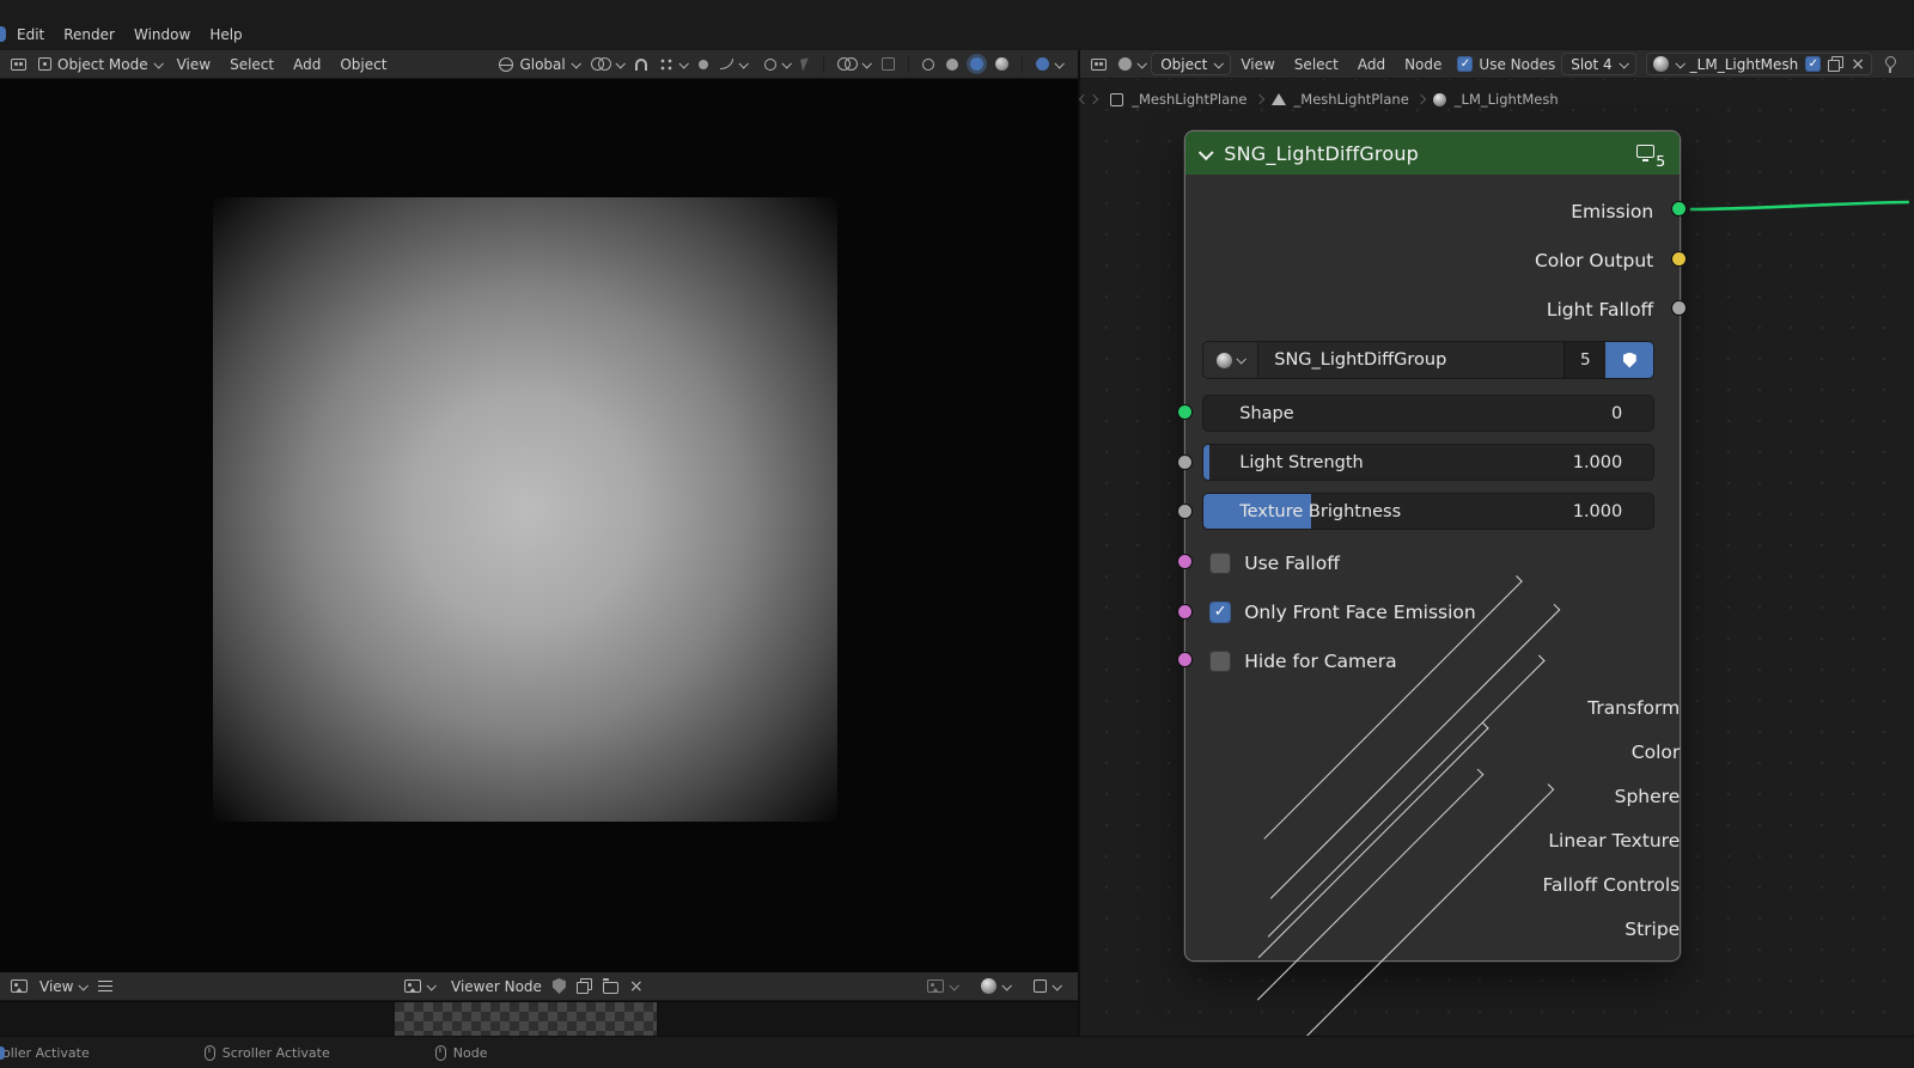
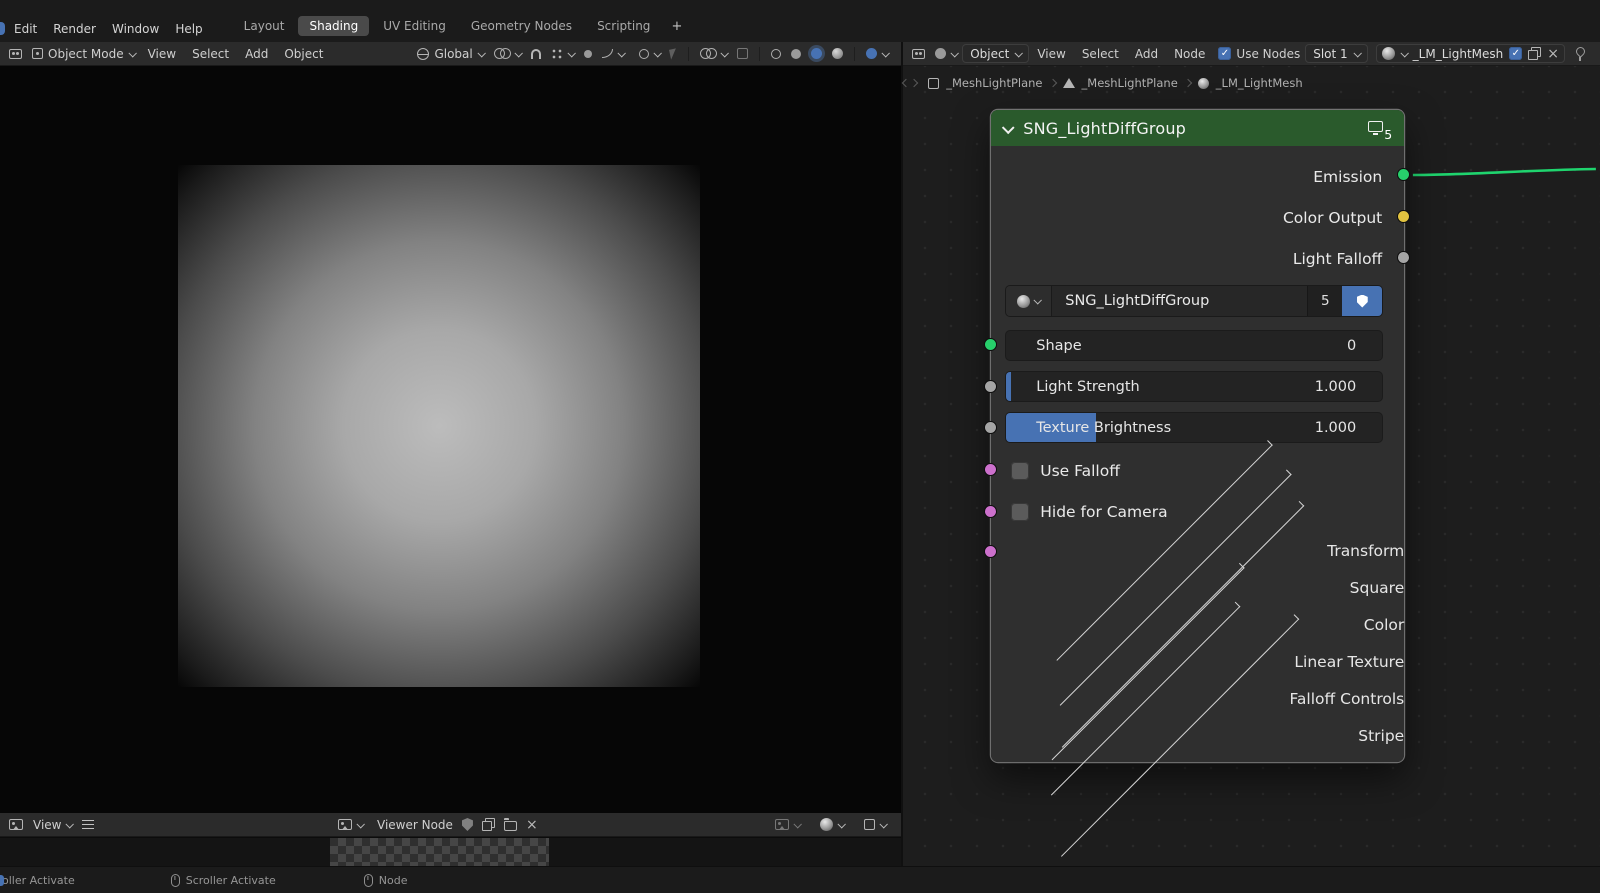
  Edit
  Render
  Window
  Help
+ Layout
+ Shading
+ UV Editing
+ Geometry Nodes
+ Scripting
+ +
  Object Mode
  View
  Select
  Add
  Object
  Global
  View
  Viewer Node
  ×
  Object
  View
  Select
  Add
  Node
  Use Nodes
- Slot 4
+ Slot 1
  _LM_LightMesh
  ×
  _MeshLightPlane
  _MeshLightPlane
  _LM_LightMesh
  SNG_LightDiffGroup
  5
  Emission
  Color Output
  Light Falloff
  SNG_LightDiffGroup
  5
  Shape
  0
  Light Strength
  1.000
  Texture Brightness
  1.000
  Use Falloff
- Only Front Face Emission
  Hide for Camera
  Transform
+ Square
  Color
- Sphere
  Linear Texture
  Falloff Controls
  Stripe
  oller Activate
  Scroller Activate
  Node
